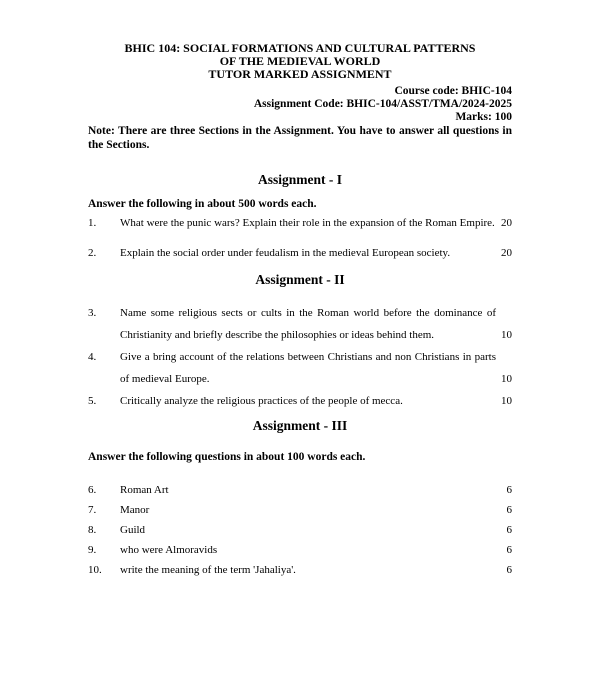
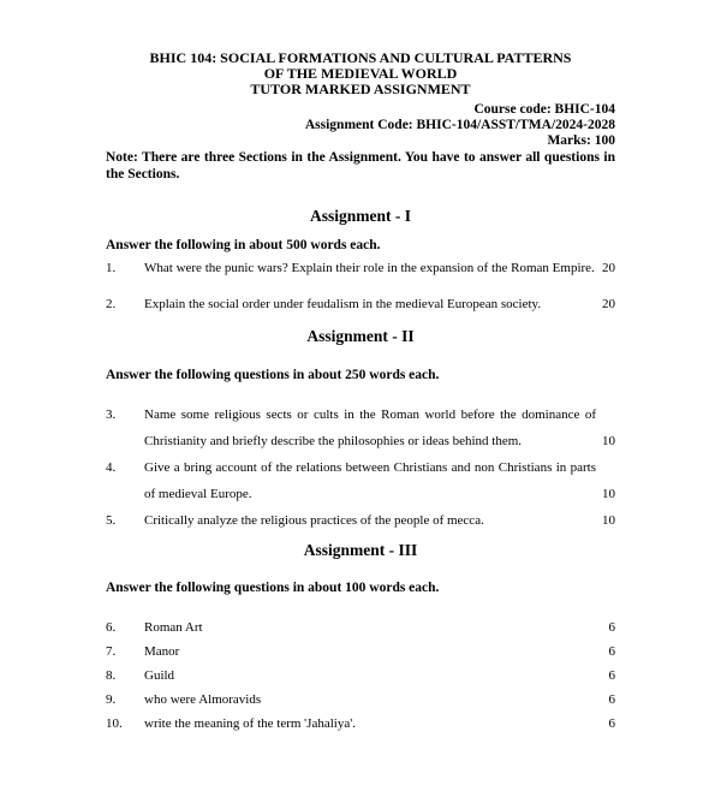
  BHIC 104: SOCIAL FORMATIONS AND CULTURAL PATTERNS
  OF THE MEDIEVAL WORLD
  TUTOR MARKED ASSIGNMENT
  Course code: BHIC-104
- Assignment Code: BHIC-104/ASST/TMA/2024-2025
+ Assignment Code: BHIC-104/ASST/TMA/2024-2028
  Marks: 100
  Note: There are three Sections in the Assignment. You have to answer all questions in the Sections.
  Assignment - I
  Answer the following in about 500 words each.
  1.
  What were the punic wars? Explain their role in the expansion of the Roman Empire.
  20
  2.
  Explain the social order under feudalism in the medieval European society.
  20
  Assignment - II
+ Answer the following questions in about 250 words each.
  3.
  Name some religious sects or cults in the Roman world before the dominance of Christianity and briefly describe the philosophies or ideas behind them.
  10
  4.
  Give a bring account of the relations between Christians and non Christians in parts of medieval Europe.
  10
  5.
  Critically analyze the religious practices of the people of mecca.
  10
  Assignment - III
  Answer the following questions in about 100 words each.
  6.
  Roman Art
  6
  7.
  Manor
  6
  8.
  Guild
  6
  9.
  who were Almoravids
  6
  10.
  write the meaning of the term 'Jahaliya'.
  6
